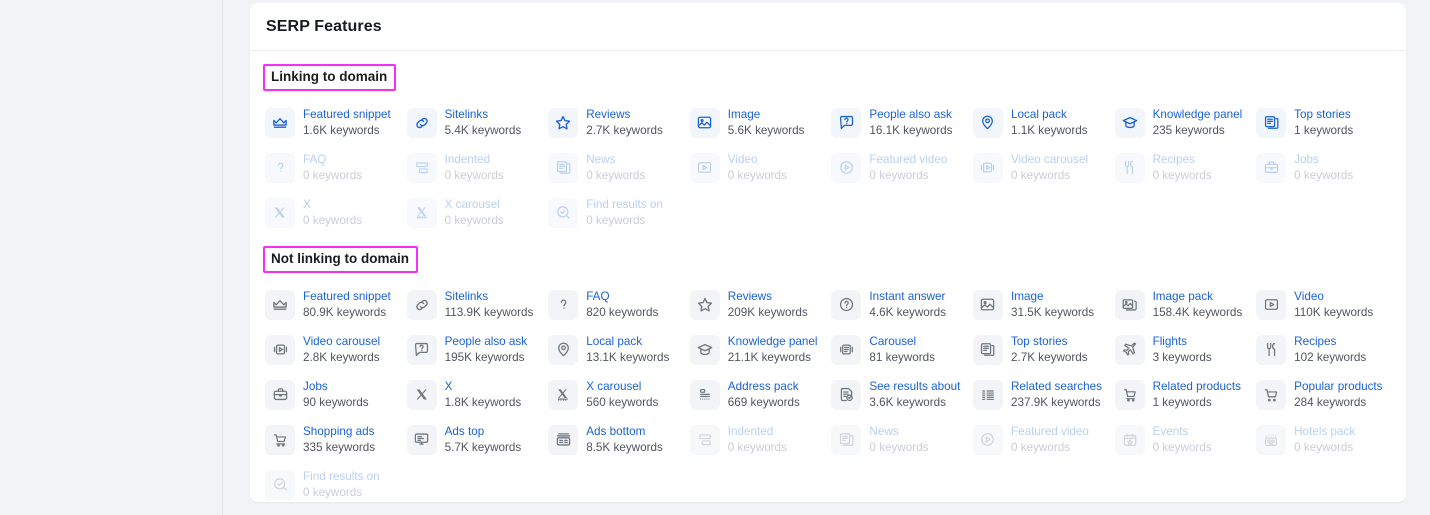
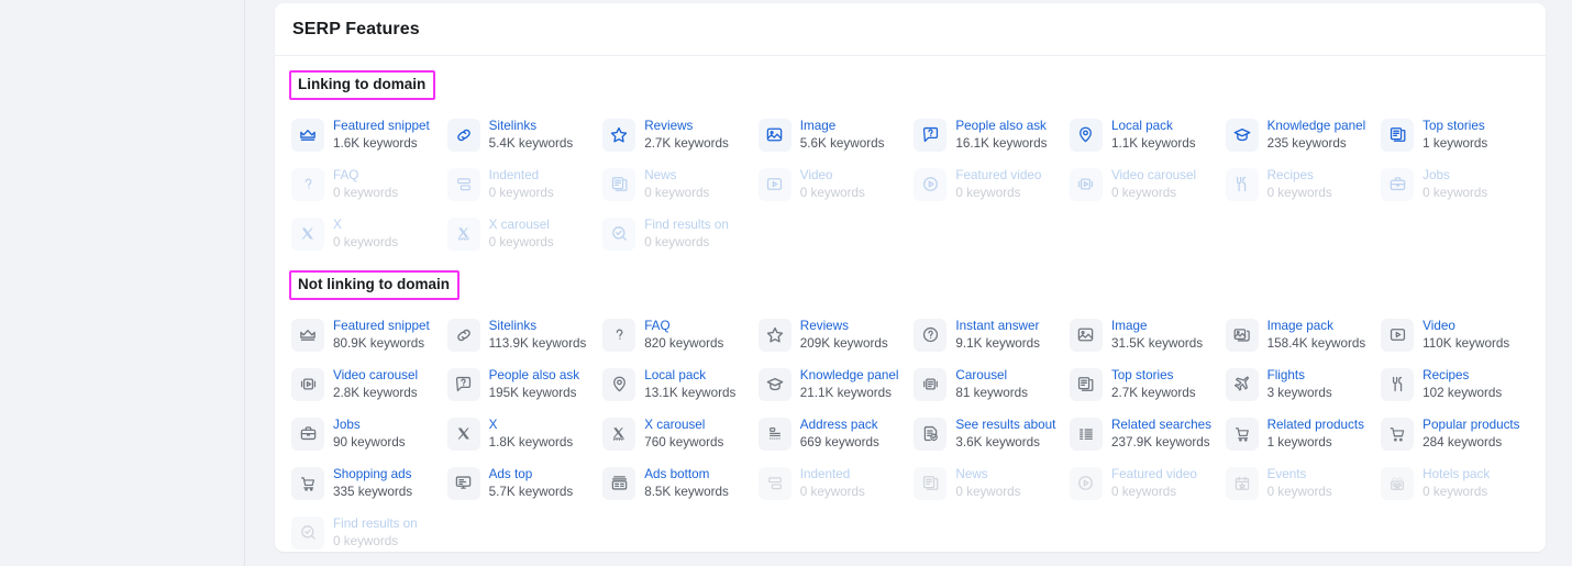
  SERP Features
  Linking to domain
  Featured snippet
  1.6K keywords
  Sitelinks
  5.4K keywords
  Reviews
  2.7K keywords
  Image
  5.6K keywords
  People also ask
  16.1K keywords
  Local pack
  1.1K keywords
  Knowledge panel
  235 keywords
  Top stories
  1 keywords
  FAQ
  0 keywords
  Indented
  0 keywords
  News
  0 keywords
  Video
  0 keywords
  Featured video
  0 keywords
  Video carousel
  0 keywords
  Recipes
  0 keywords
  Jobs
  0 keywords
  X
  0 keywords
  X carousel
  0 keywords
  Find results on
  0 keywords
  Not linking to domain
  Featured snippet
  80.9K keywords
  Sitelinks
  113.9K keywords
  FAQ
  820 keywords
  Reviews
  209K keywords
  Instant answer
- 4.6K keywords
+ 9.1K keywords
  Image
  31.5K keywords
  Image pack
  158.4K keywords
  Video
  110K keywords
  Video carousel
  2.8K keywords
  People also ask
  195K keywords
  Local pack
  13.1K keywords
  Knowledge panel
  21.1K keywords
  Carousel
  81 keywords
  Top stories
  2.7K keywords
  Flights
  3 keywords
  Recipes
  102 keywords
  Jobs
  90 keywords
  X
  1.8K keywords
  X carousel
- 560 keywords
+ 760 keywords
  Address pack
  669 keywords
  See results about
  3.6K keywords
  Related searches
  237.9K keywords
  Related products
  1 keywords
  Popular products
  284 keywords
  Shopping ads
  335 keywords
  Ads top
  5.7K keywords
  Ads bottom
  8.5K keywords
  Indented
  0 keywords
  News
  0 keywords
  Featured video
  0 keywords
  Events
  0 keywords
  Hotels pack
  0 keywords
  Find results on
  0 keywords
